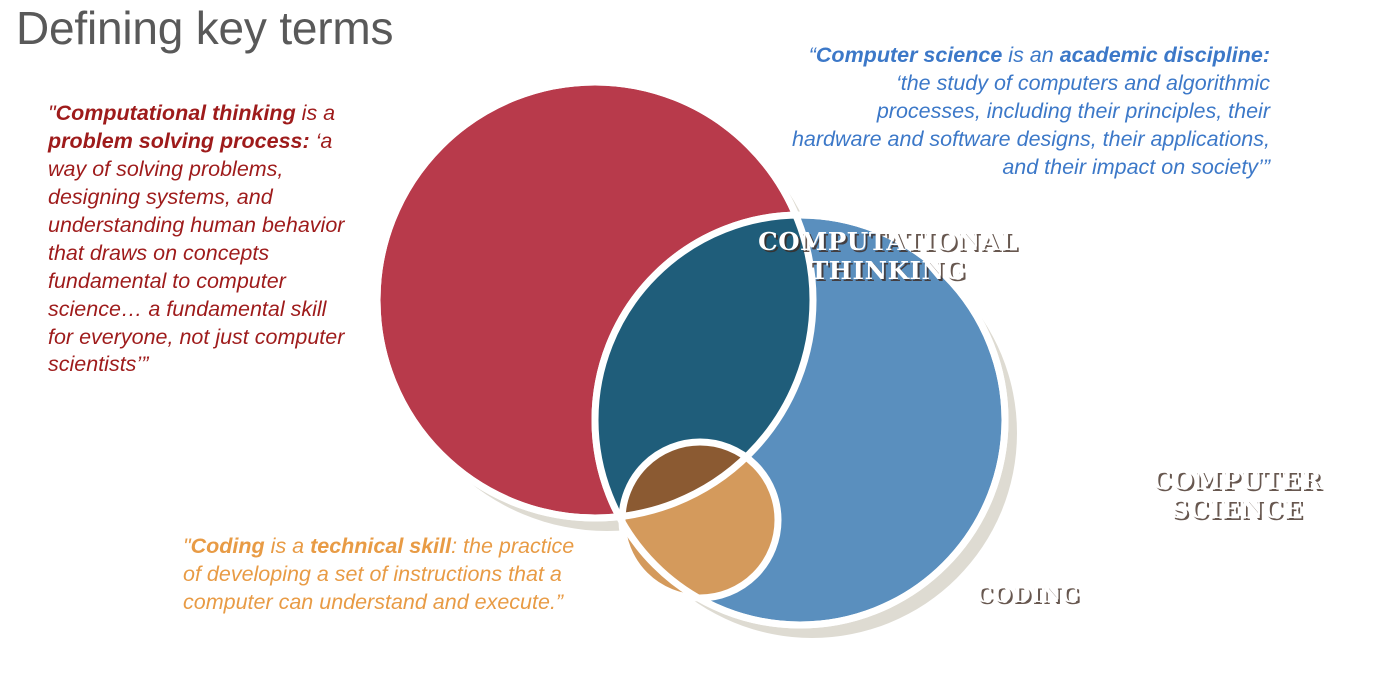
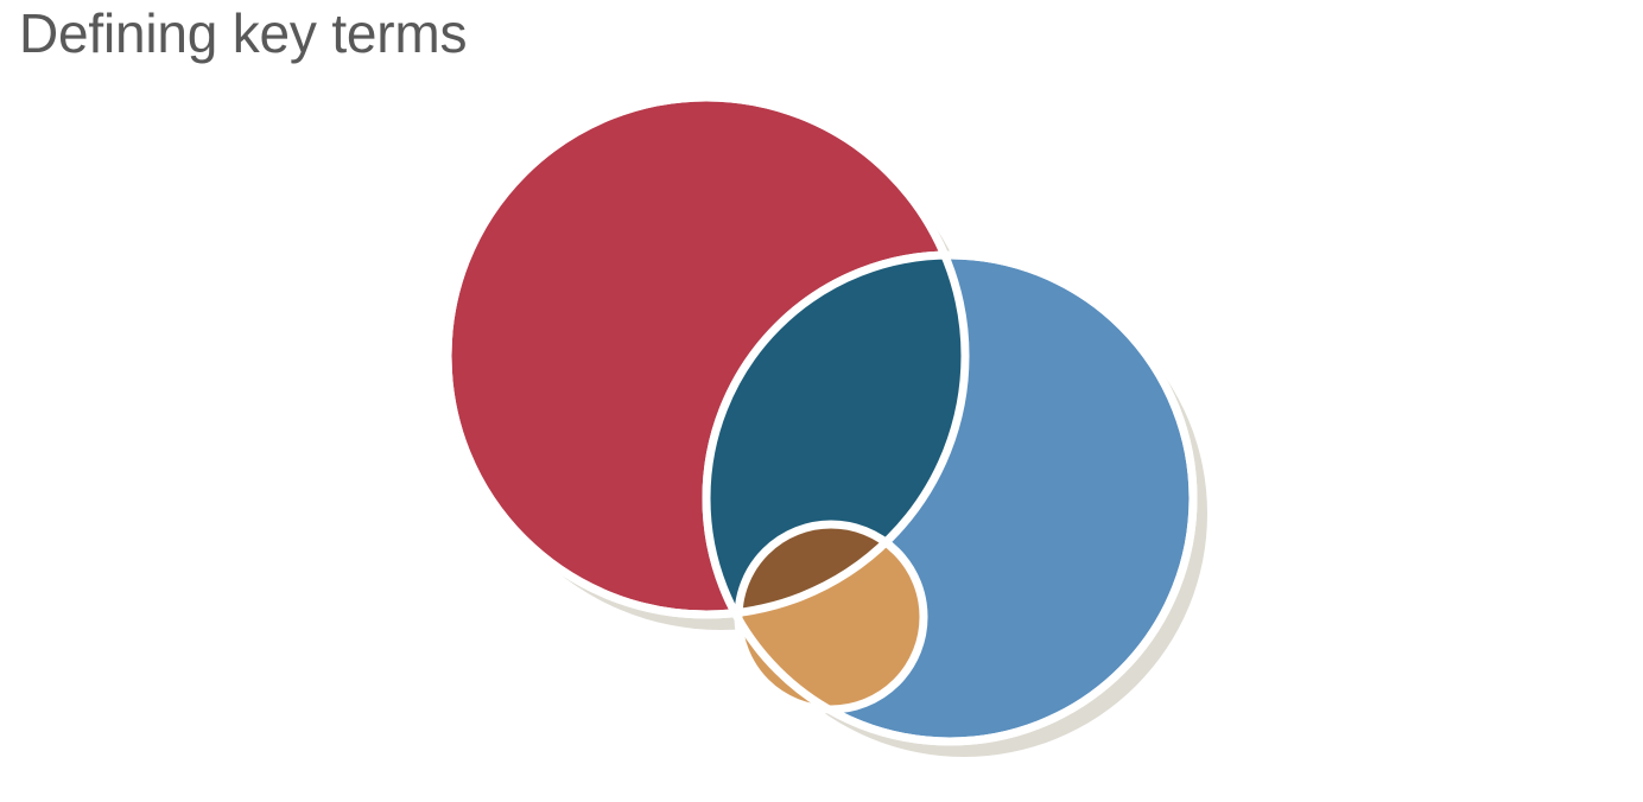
  Defining key terms
- COMPUTATIONAL
- THINKING
- COMPUTER
- SCIENCE
- CODING
- "Computational thinking is a problem solving process: ‘a way of solving problems, designing systems, and understanding human behavior that draws on concepts fundamental to computer science… a fundamental skill for everyone, not just computer scientists’”
- “Computer science is an academic discipline: ‘the study of computers and algorithmic processes, including their principles, their hardware and software designs, their applications, and their impact on society’”
- "Coding is a technical skill: the practice of developing a set of instructions that a computer can understand and execute.”
